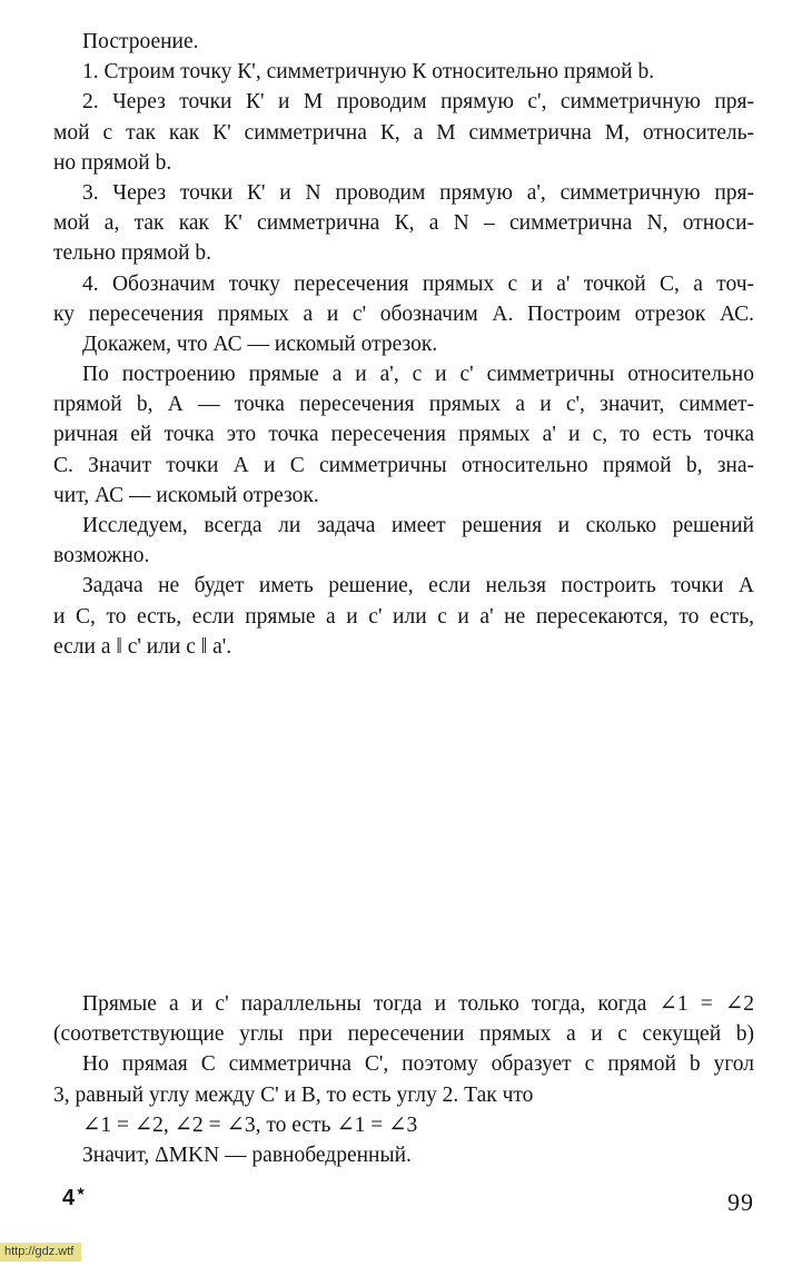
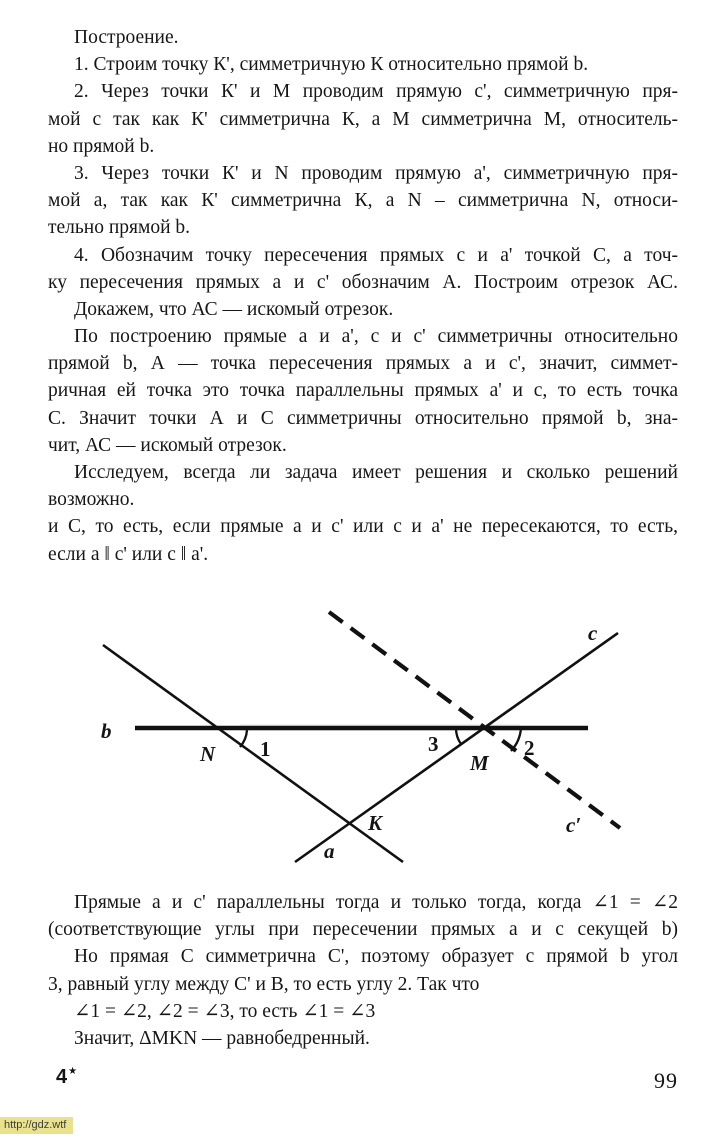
  Построение.
  1. Строим точку К', симметричную К относительно прямой b.
  2. Через точки К' и М проводим прямую с', симметричную пря-
  мой с так как К' симметрична К, а М симметрична М, относитель-
  но прямой b.
  3. Через точки К' и N проводим прямую а', симметричную пря-
  мой а, так как К' симметрична К, а N – симметрична N, относи-
  тельно прямой b.
  4. Обозначим точку пересечения прямых с и а' точкой С, а точ-
  ку пересечения прямых а и с' обозначим А. Построим отрезок АС.
  Докажем, что АС — искомый отрезок.
  По построению прямые а и а', с и с' симметричны относительно
  прямой b, А — точка пересечения прямых а и с', значит, симмет-
- ричная ей точка это точка пересечения прямых а' и с, то есть точка
+ ричная ей точка это точка параллельны прямых а' и с, то есть точка
  С. Значит точки А и С симметричны относительно прямой b, зна-
  чит, АС — искомый отрезок.
  Исследуем, всегда ли задача имеет решения и сколько решений
  возможно.
- Задача не будет иметь решение, если нельзя построить точки А
  и С, то есть, если прямые а и с' или с и а' не пересекаются, то есть,
  если а ‖ с' или с ‖ а'.
+ b
+ N
+ 1
+ 3
+ M
+ 2
+ c
+ c′
+ K
+ a
  Прямые а и с' параллельны тогда и только тогда, когда ∠1 = ∠2
  (соответствующие углы при пересечении прямых а и с секущей b)
  Но прямая С симметрична С', поэтому образует с прямой b угол
  3, равный углу между С' и В, то есть углу 2. Так что
  ∠1 = ∠2, ∠2 = ∠3, то есть ∠1 = ∠3
  Значит, ΔMKN — равнобедренный.
  4★
  99
  http://gdz.wtf
